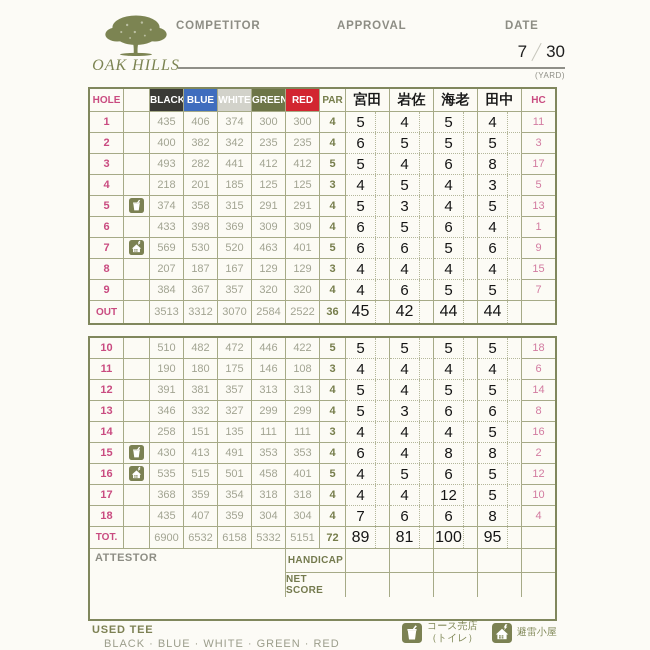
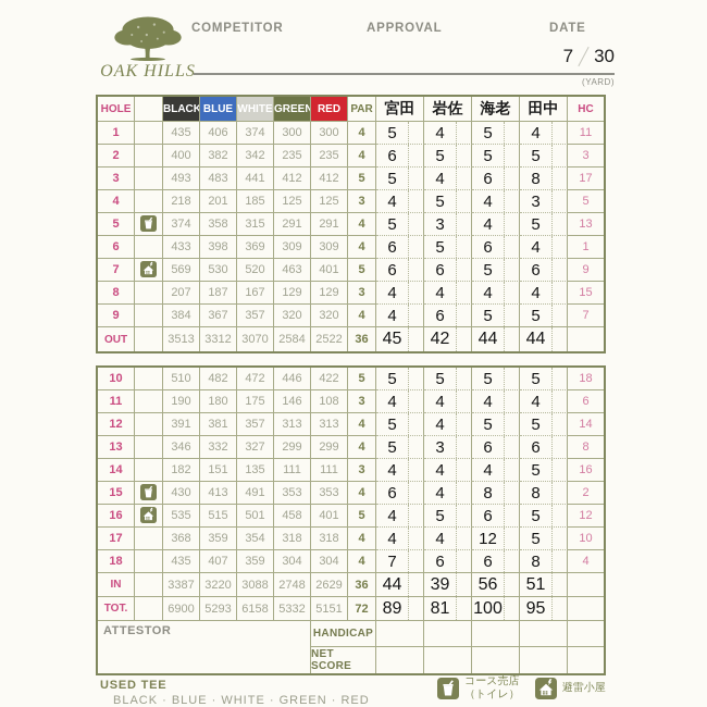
  OAK HILLS
  COMPETITOR
  APPROVAL
  DATE
  7
  30
  (YARD)
  HOLE		BLACK	BLUE	WHITE	GREEN	RED	PAR	宮田	岩佐	海老	田中	HC
  1		435	406	374	300	300	4	5	4	5	4	11
  2		400	382	342	235	235	4	6	5	5	5	3
- 3		493	282	441	412	412	5	5	4	6	8	17
+ 3		493	483	441	412	412	5	5	4	6	8	17
  4		218	201	185	125	125	3	4	5	4	3	5
  5		374	358	315	291	291	4	5	3	4	5	13
  6		433	398	369	309	309	4	6	5	6	4	1
  7		569	530	520	463	401	5	6	6	5	6	9
  8		207	187	167	129	129	3	4	4	4	4	15
  9		384	367	357	320	320	4	4	6	5	5	7
  OUT		3513	3312	3070	2584	2522	36	45	42	44	44
  10		510	482	472	446	422	5	5	5	5	5	18
  11		190	180	175	146	108	3	4	4	4	4	6
  12		391	381	357	313	313	4	5	4	5	5	14
  13		346	332	327	299	299	4	5	3	6	6	8
- 14		258	151	135	111	111	3	4	4	4	5	16
+ 14		182	151	135	111	111	3	4	4	4	5	16
  15		430	413	491	353	353	4	6	4	8	8	2
  16		535	515	501	458	401	5	4	5	6	5	12
  17		368	359	354	318	318	4	4	4	12	5	10
  18		435	407	359	304	304	4	7	6	6	8	4
+ IN		3387	3220	3088	2748	2629	36	44	39	56	51
- TOT.		6900	6532	6158	5332	5151	72	89	81	100	95
+ TOT.		6900	5293	6158	5332	5151	72	89	81	100	95
  ATTESTOR
  HANDICAP
  NET SCORE
  USED TEE
  BLACK · BLUE · WHITE · GREEN · RED
  コース売店
  （トイレ）
  避雷小屋
